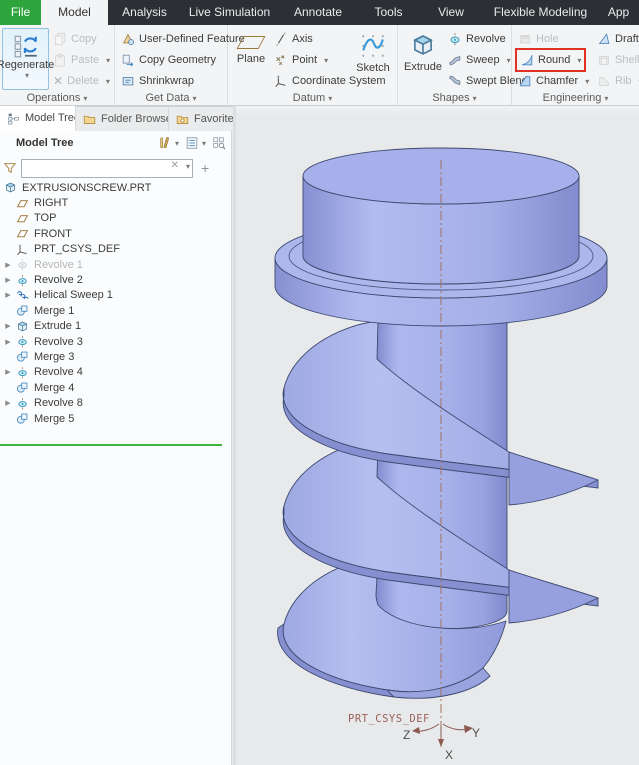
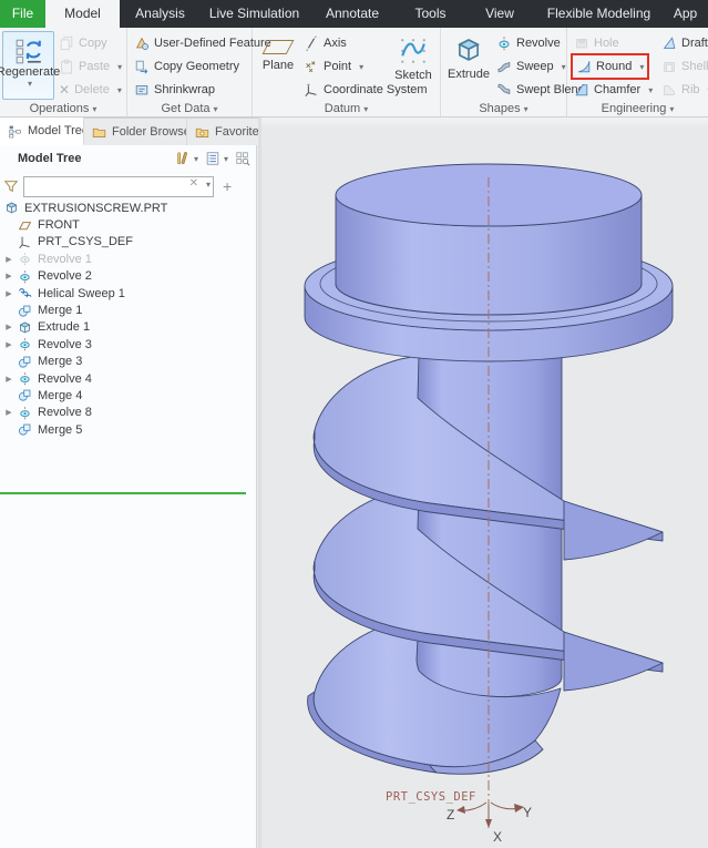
  File
  Model
  Analysis
  Live Simulation
  Annotate
  Tools
  View
  Flexible Modeling
  App
  Regenerate
  ▾
  Copy
  Paste
  ▾
  ✕
  Delete
  ▾
  Operations ▾
  User-Defined Feature
  Copy Geometry
  Shrinkwrap
  Get Data ▾
  Plane
  Axis
  Point
  ▾
  Coordinate System
  Sketch
  Datum ▾
  Extrude
  Revolve
  Sweep
  ▾
  Swept Blen
  Shapes ▾
  Hole
  Round
  ▾
  Chamfer
  ▾
  Draft
  Shell
  Rib
  Engineering ▾
  Model Tre
  Folder Brows
  Favorite
  Model Tree
  ▾
  ▾
  ✕
  ▾
  +
  EXTRUSIONSCREW.PRT
- RIGHT
- TOP
  FRONT
  PRT_CSYS_DEF
  Revolve 1
  Revolve 2
  Helical Sweep 1
  Merge 1
  Extrude 1
  Revolve 3
  Merge 3
  Revolve 4
  Merge 4
  Revolve 8
  Merge 5
  PRT_CSYS_DEF
  Z
  Y
  X
